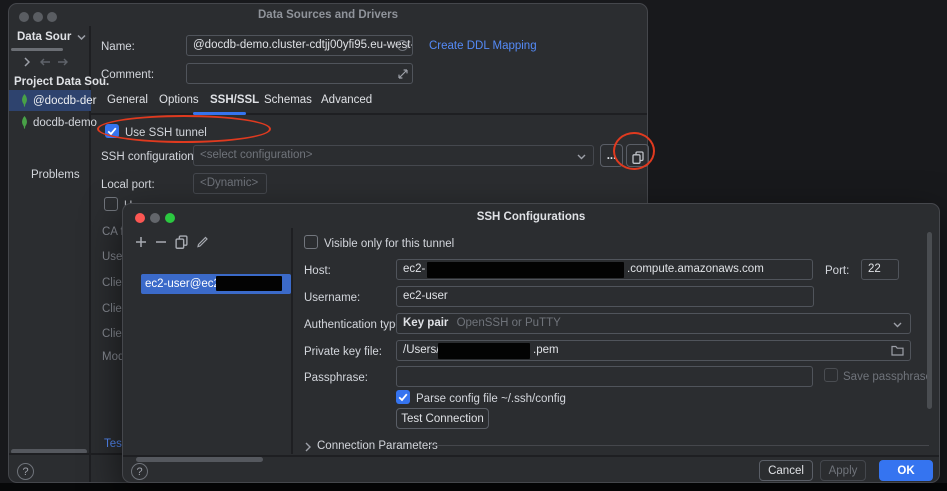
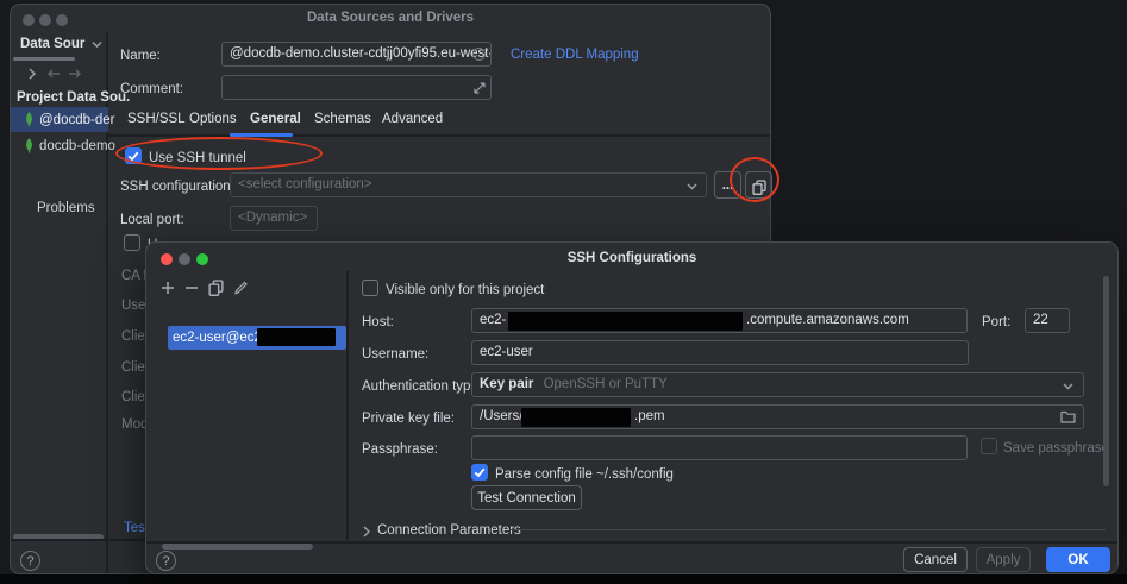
  Data Sources and Drivers
  Data Sour
  Project Data Sou.
  @docdb-der
  docdb-demo
  Problems
  Name:
  @docdb-demo.cluster-cdtjj00yfi95.eu-west
  Create DDL Mapping
  Comment:
- General
+ SSH/SSL
  Options
- SSH/SSL
+ General
  Schemas
  Advanced
  Use SSH tunnel
  SSH configuration
  <select configuration>
  ...
  Local port:
  <Dynamic>
  Use
  Clie
  Clie
  Clie
  Tes
  ?
  SSH Configurations
  ec2-user@ec
- Visible only for this tunnel
+ Visible only for this project
  Host:
  ec2-
  .compute.amazonaws.com
  Port:
  22
  Username:
  ec2-user
  Authentication typ
  Key pair OpenSSH or PuTTY
  Private key file:
  /Users
  .pem
  Passphrase:
  Save passphras
  Parse config file ~/.ssh/config
  Test Connection
  Connection Parameters
  ?
  Cancel
  Apply
  OK
